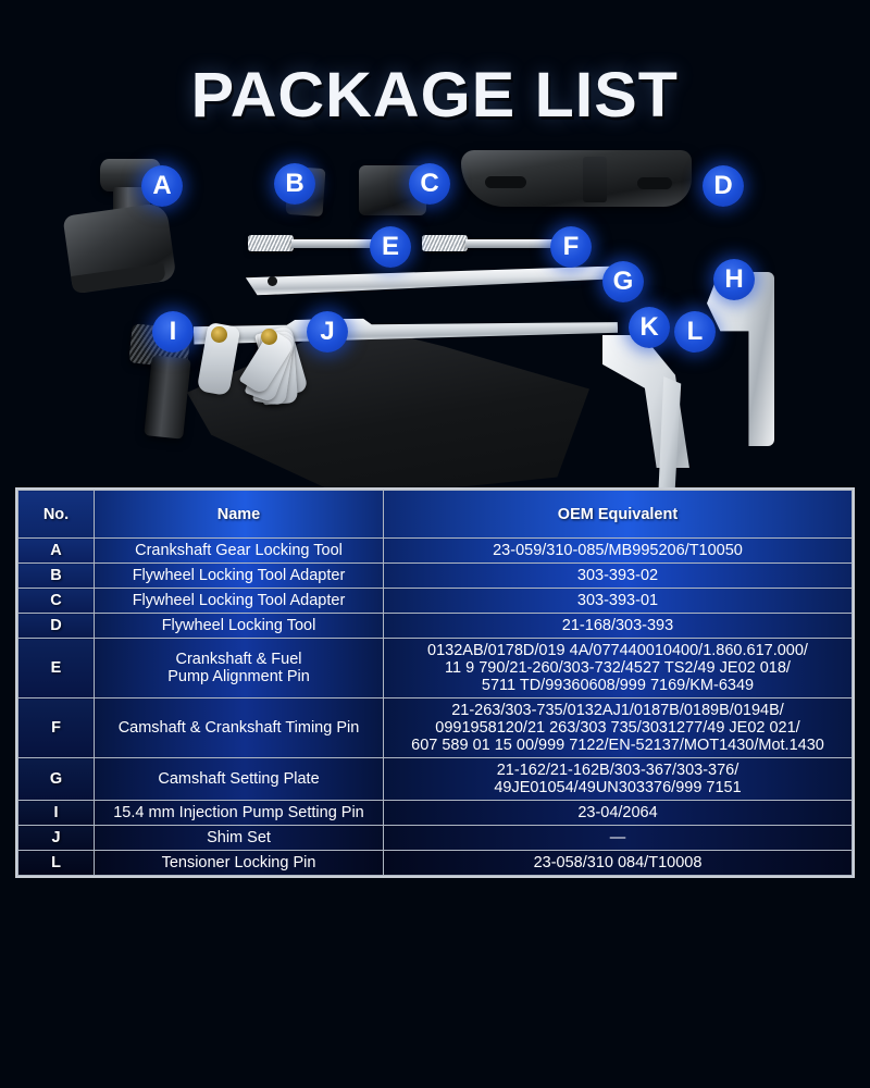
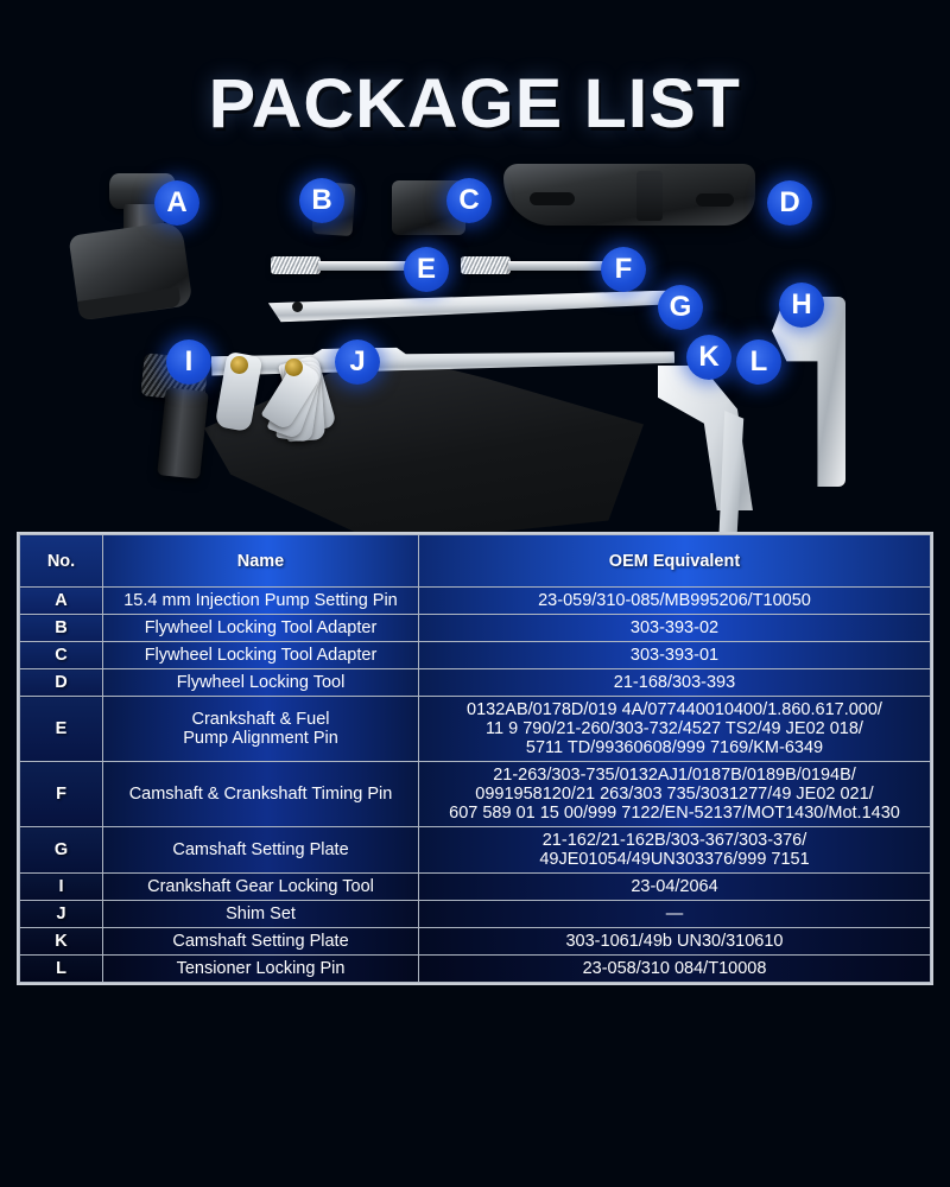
  PACKAGE LIST
  A
  B
  C
  D
  E
  F
  G
  H
  I
  J
  K
  L
  No.	Name	OEM Equivalent
- A	Crankshaft Gear Locking Tool	23-059/310-085/MB995206/T10050
+ A	15.4 mm Injection Pump Setting Pin	23-059/310-085/MB995206/T10050
  B	Flywheel Locking Tool Adapter	303-393-02
  C	Flywheel Locking Tool Adapter	303-393-01
  D	Flywheel Locking Tool	21-168/303-393
  E	Crankshaft & FuelPump Alignment Pin	0132AB/0178D/019 4A/077440010400/1.860.617.000/11 9 790/21-260/303-732/4527 TS2/49 JE02 018/5711 TD/99360608/999 7169/KM-6349
  F	Camshaft & Crankshaft Timing Pin	21-263/303-735/0132AJ1/0187B/0189B/0194B/0991958120/21 263/303 735/3031277/49 JE02 021/607 589 01 15 00/999 7122/EN-52137/MOT1430/Mot.1430
  G	Camshaft Setting Plate	21-162/21-162B/303-367/303-376/49JE01054/49UN303376/999 7151
- I	15.4 mm Injection Pump Setting Pin	23-04/2064
+ I	Crankshaft Gear Locking Tool	23-04/2064
  J	Shim Set	—
+ K	Camshaft Setting Plate	303-1061/49b UN30/310610
  L	Tensioner Locking Pin	23-058/310 084/T10008
